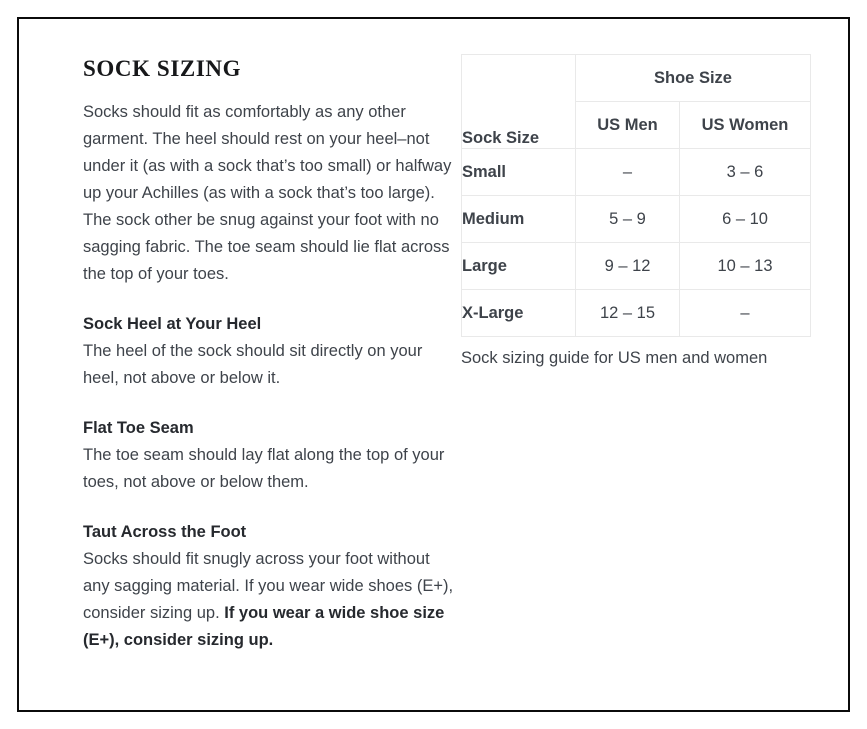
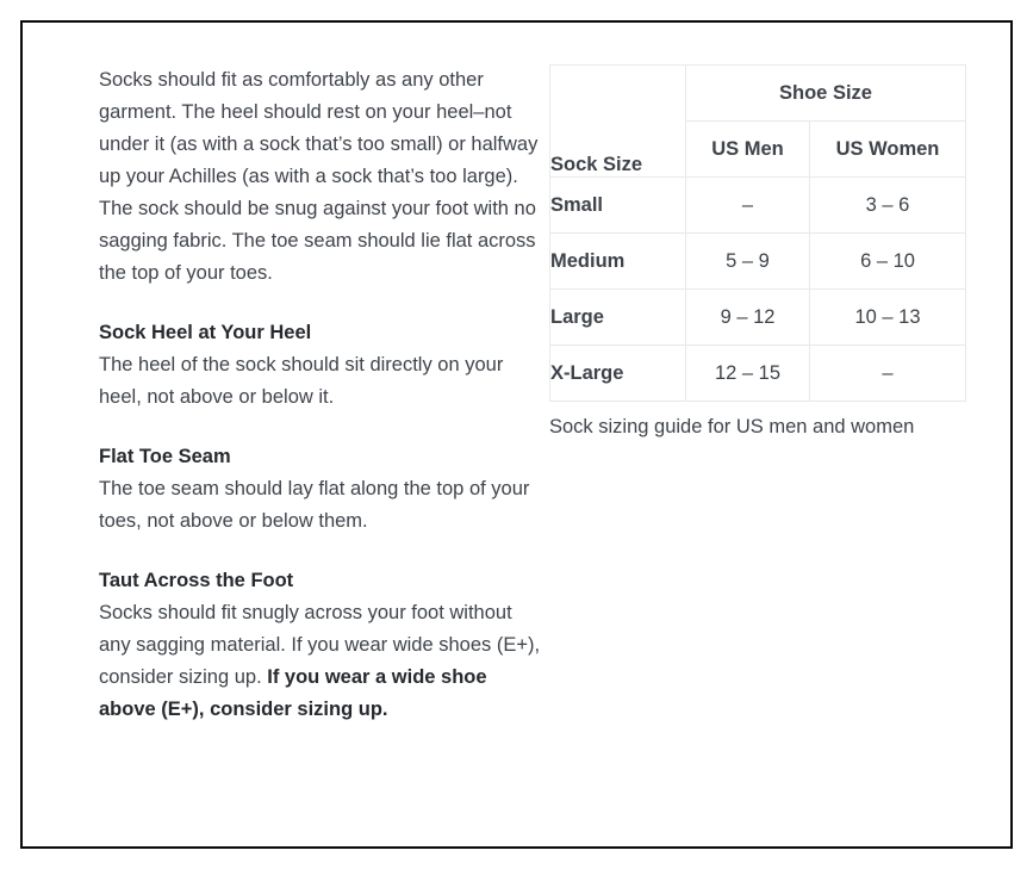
- SOCK SIZING
- Socks should fit as comfortably as any other garment. The heel should rest on your heel–not under it (as with a sock that’s too small) or halfway up your Achilles (as with a sock that’s too large). The sock other be snug against your foot with no sagging fabric. The toe seam should lie flat across the top of your toes.
+ Socks should fit as comfortably as any other garment. The heel should rest on your heel–not under it (as with a sock that’s too small) or halfway up your Achilles (as with a sock that’s too large). The sock should be snug against your foot with no sagging fabric. The toe seam should lie flat across the top of your toes.
  Sock Heel at Your Heel
  The heel of the sock should sit directly on your heel, not above or below it.
  Flat Toe Seam
  The toe seam should lay flat along the top of your toes, not above or below them.
  Taut Across the Foot
- Socks should fit snugly across your foot without any sagging material. If you wear wide shoes (E+), consider sizing up. If you wear a wide shoe size (E+), consider sizing up.
+ Socks should fit snugly across your foot without any sagging material. If you wear wide shoes (E+), consider sizing up. If you wear a wide shoe above (E+), consider sizing up.
  Sock Size	Shoe Size
  US Men	US Women
  Small	–	3 – 6
  Medium	5 – 9	6 – 10
  Large	9 – 12	10 – 13
  X-Large	12 – 15	–
  Sock sizing guide for US men and women
